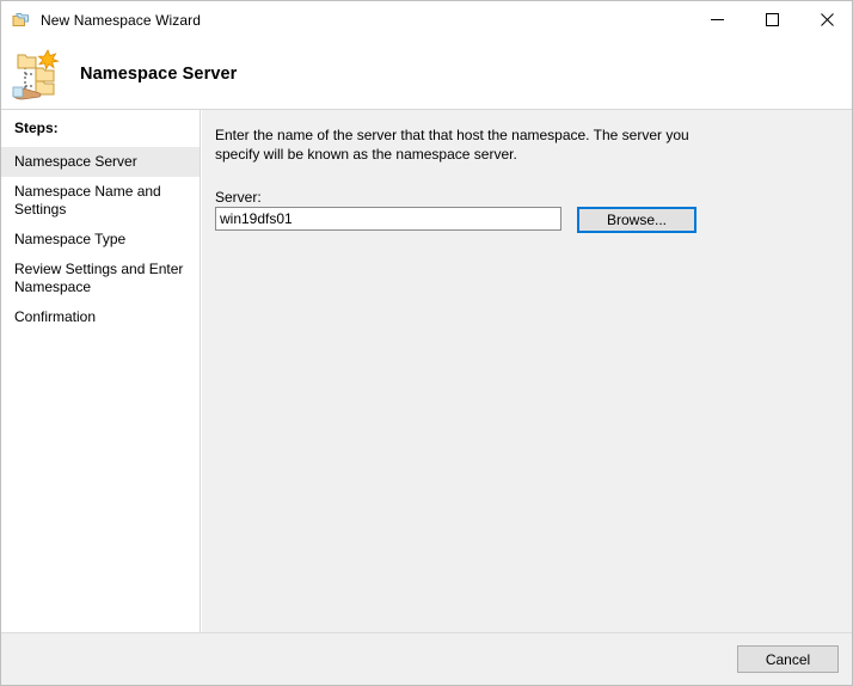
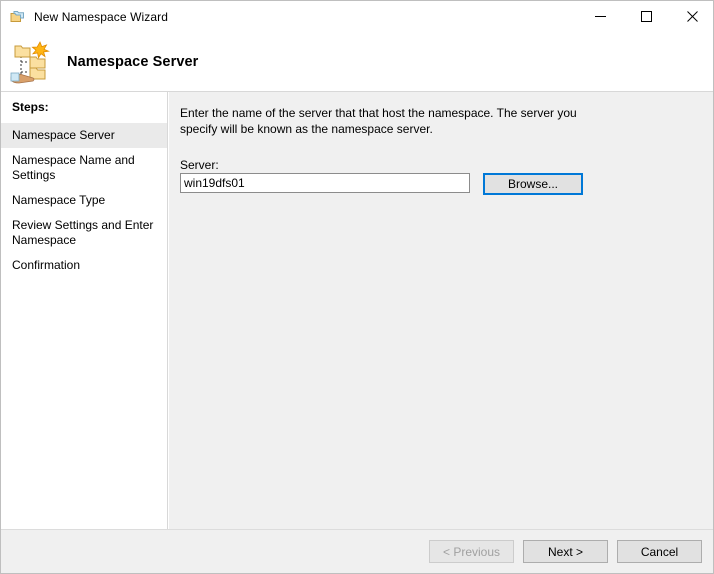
  New Namespace Wizard
  Namespace Server
  Steps:
  Namespace Server
  Namespace Name and Settings
  Namespace Type
  Review Settings and Enter Namespace
  Confirmation
  Enter the name of the server that that host the namespace. The server you specify will be known as the namespace server.
  Server:
  win19dfs01
  Browse...
+ < Previous
+ Next >
  Cancel
